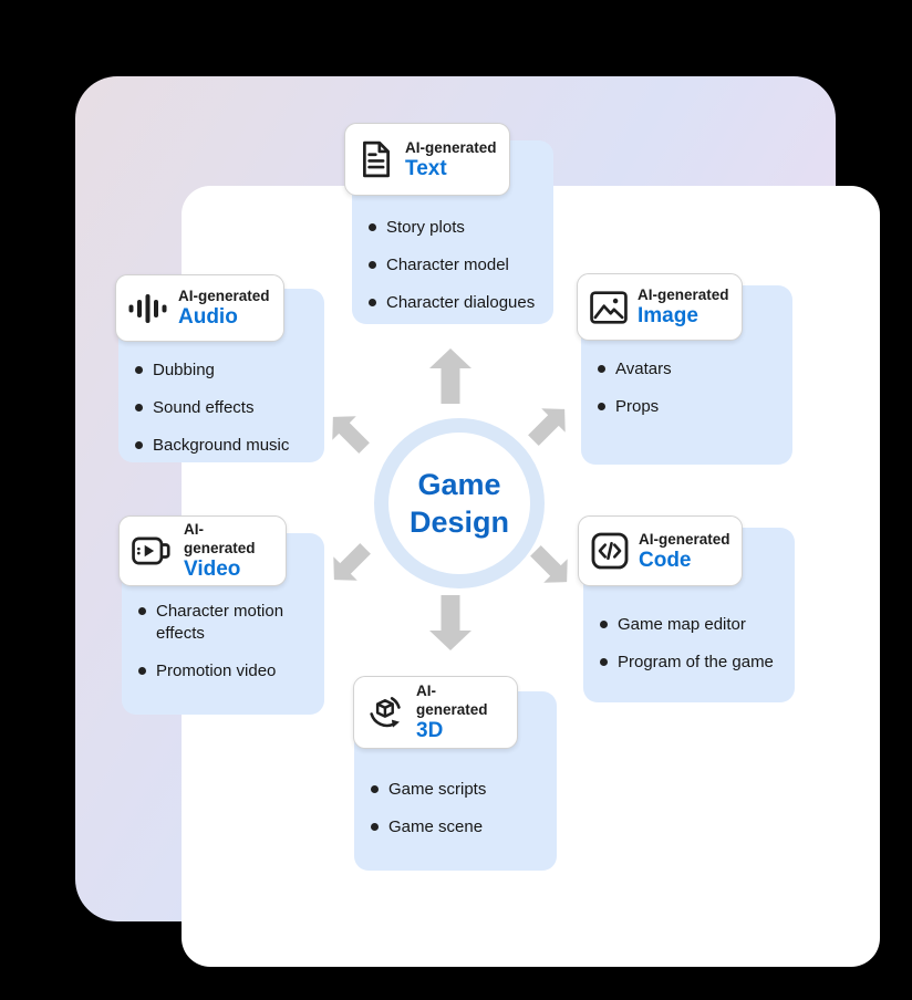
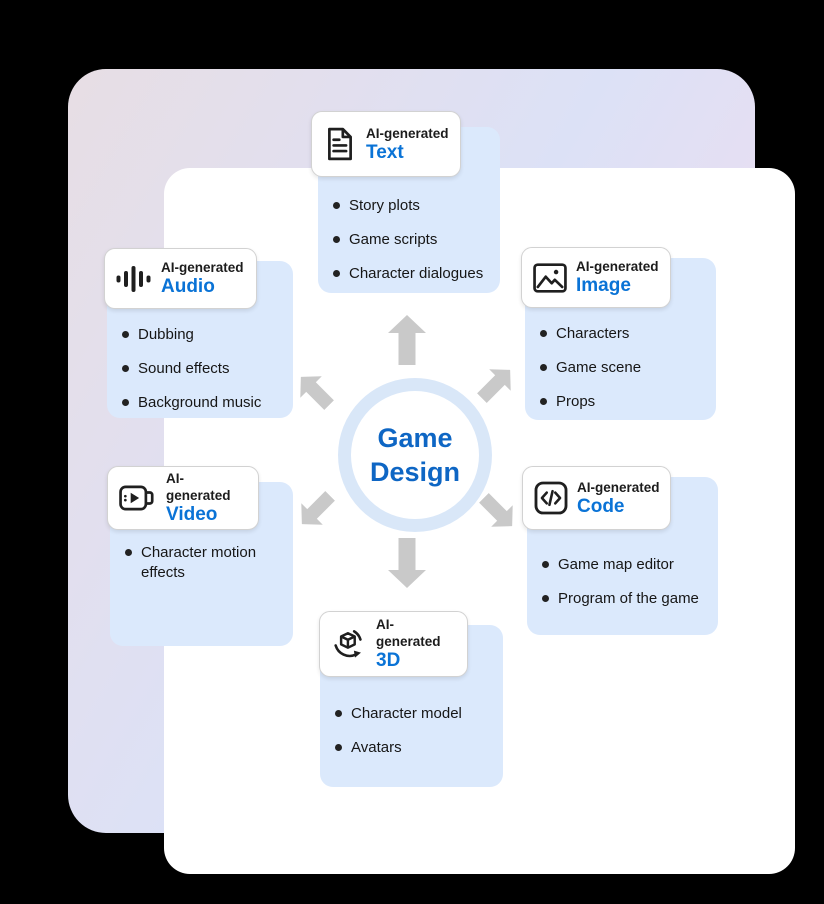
  Story plots
- Character model
+ Game scripts
  Character dialogues
  AI-generated
  Text
  Dubbing
  Sound effects
  Background music
  AI-generated
  Audio
+ Characters
- Avatars
+ Game scene
  Props
  AI-generated
  Image
  Character motion effects
- Promotion video
  AI-generated
  Video
  Game map editor
  Program of the game
  AI-generated
  Code
- Game scripts
+ Character model
- Game scene
+ Avatars
  AI-generated
  3D
  Game
  Design
